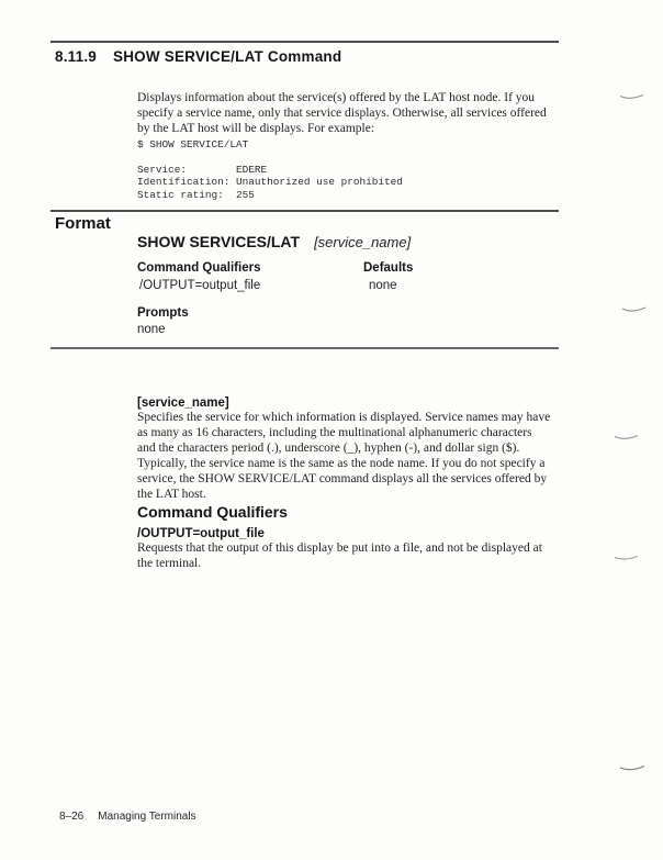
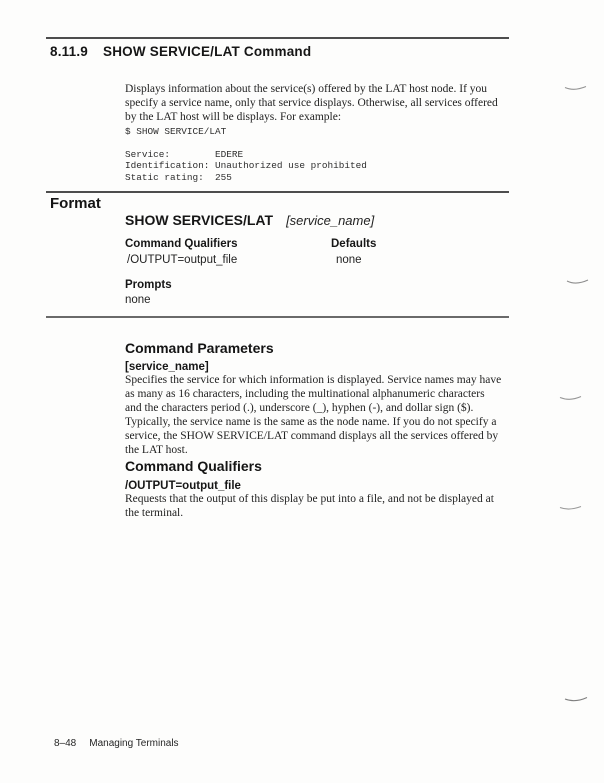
  8.11.9 SHOW SERVICE/LAT Command
  Displays information about the service(s) offered by the LAT host node. If you
  specify a service name, only that service displays. Otherwise, all services offered
  by the LAT host will be displays. For example:
  $ SHOW SERVICE/LAT
  Service: EDERE
  Identification: Unauthorized use prohibited
  Static rating: 255
  Format
  SHOW SERVICES/LAT [service_name]
  Command Qualifiers
  Defaults
  /OUTPUT=output_file
  none
  Prompts
  none
+ Command Parameters
  [service_name]
  Specifies the service for which information is displayed. Service names may have
  as many as 16 characters, including the multinational alphanumeric characters
  and the characters period (.), underscore (_), hyphen (-), and dollar sign ($).
  Typically, the service name is the same as the node name. If you do not specify a
  service, the SHOW SERVICE/LAT command displays all the services offered by
  the LAT host.
  Command Qualifiers
  /OUTPUT=output_file
  Requests that the output of this display be put into a file, and not be displayed at
  the terminal.
- 8–26 Managing Terminals
+ 8–48 Managing Terminals
